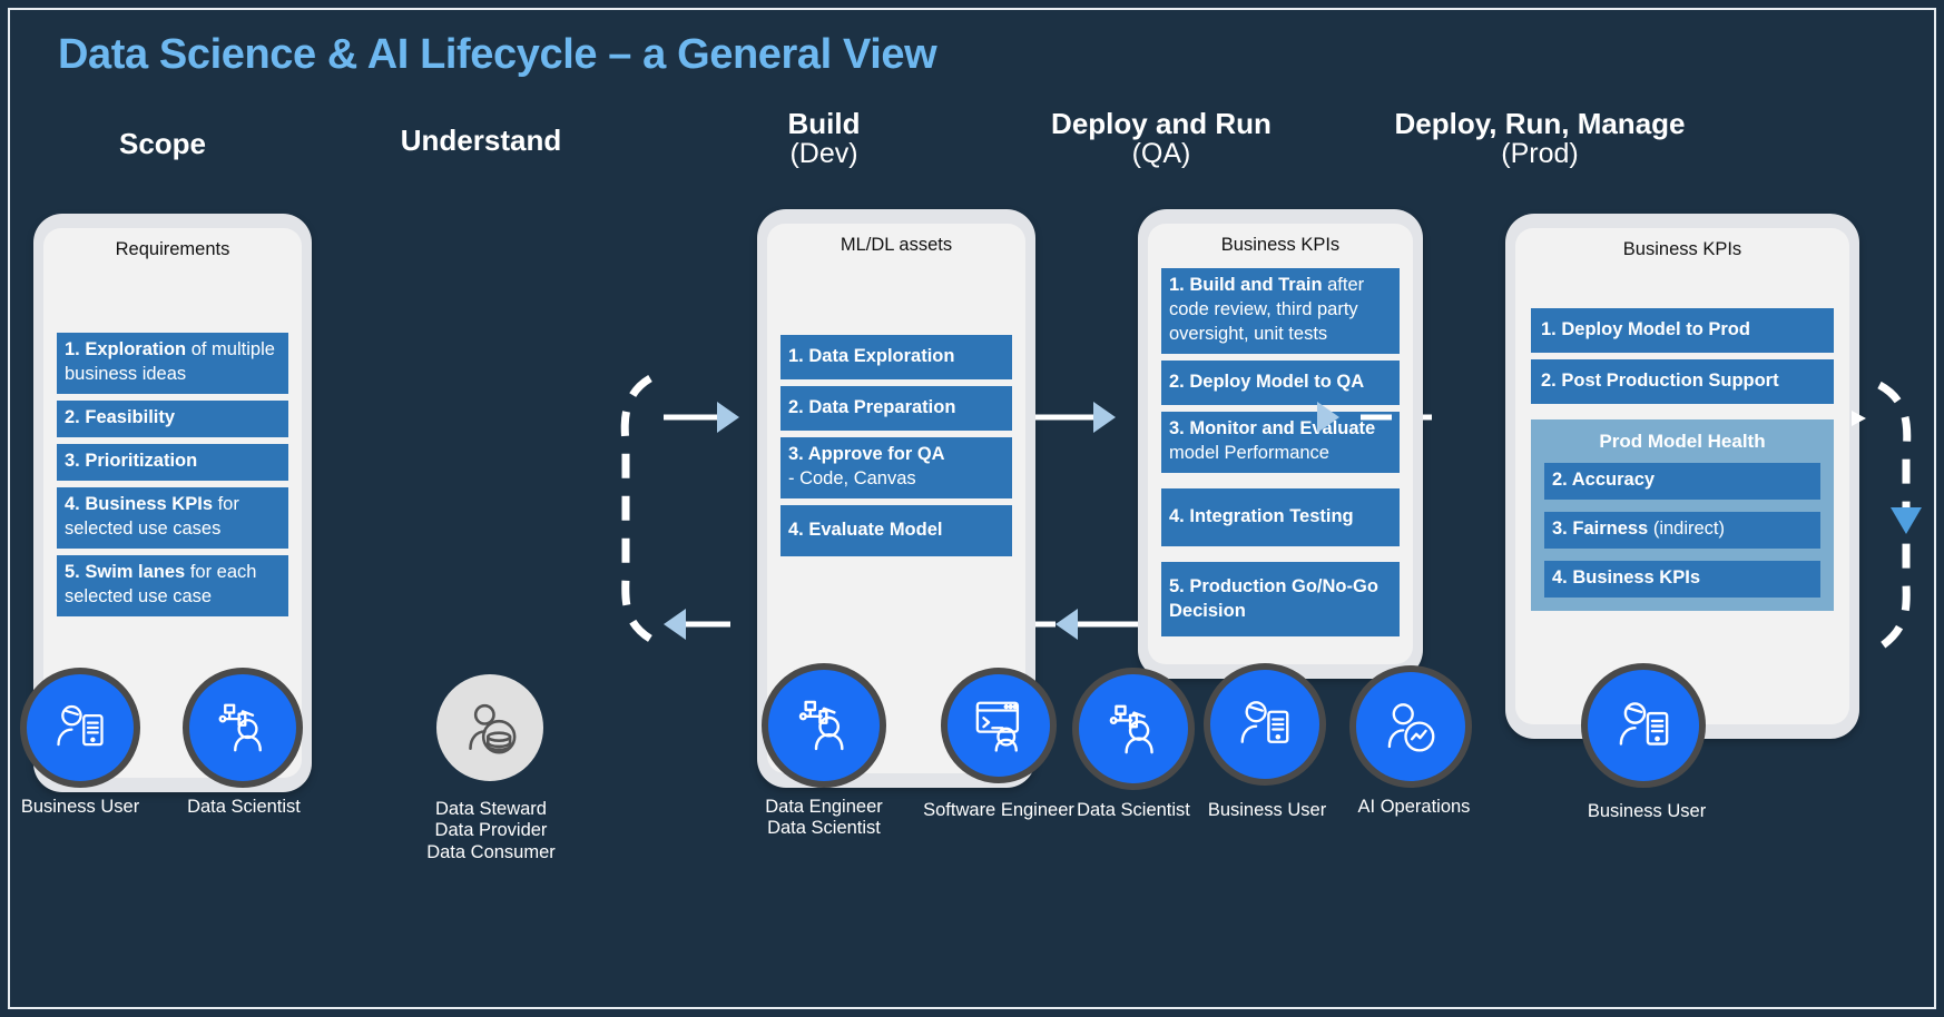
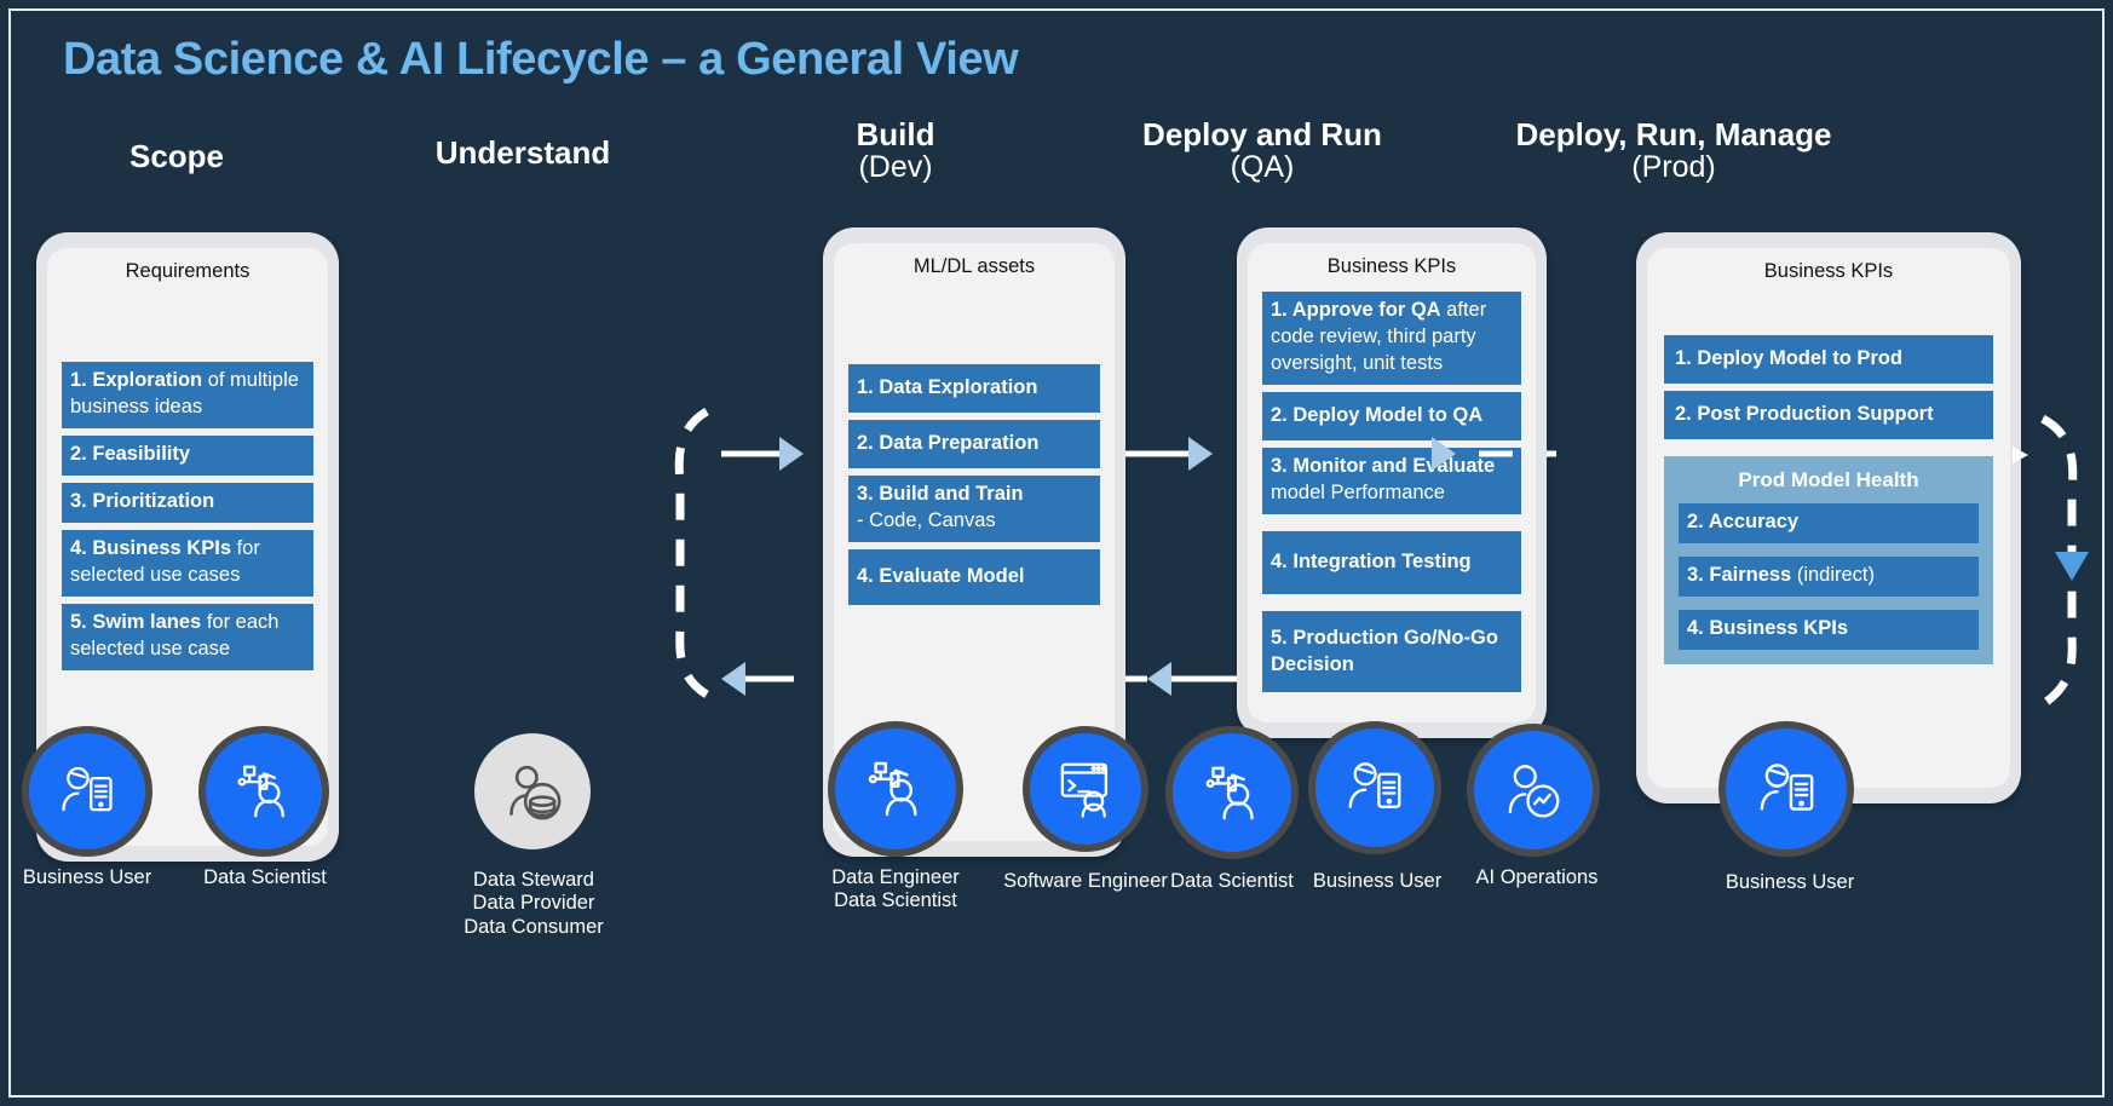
  Data Science & AI Lifecycle – a General View
  Scope
  Understand
  Build
  (Dev)
  Deploy and Run
  (QA)
  Deploy, Run, Manage
  (Prod)
  Requirements
  1. Exploration of multiple business ideas
  2. Feasibility
  3. Prioritization
  4. Business KPIs for selected use cases
  5. Swim lanes for each selected use case
  ML/DL assets
  1. Data Exploration
  2. Data Preparation
- 3. Approve for QA
+ 3. Build and Train
  - Code, Canvas
  4. Evaluate Model
  Business KPIs
- 1. Build and Train after code review, third party oversight, unit tests
+ 1. Approve for QA after code review, third party oversight, unit tests
  2. Deploy Model to QA
  3. Monitor and Evaluate model Performance
  4. Integration Testing
  5. Production Go/No-Go Decision
  Business KPIs
  1. Deploy Model to Prod
  2. Post Production Support
  Prod Model Health
  2. Accuracy
  3. Fairness (indirect)
  4. Business KPIs
  Business User
  Data Scientist
  Data Steward
  Data Provider
  Data Consumer
  Data Engineer
  Data Scientist
  Software Engineer
  Data Scientist
  Business User
  AI Operations
  Business User
